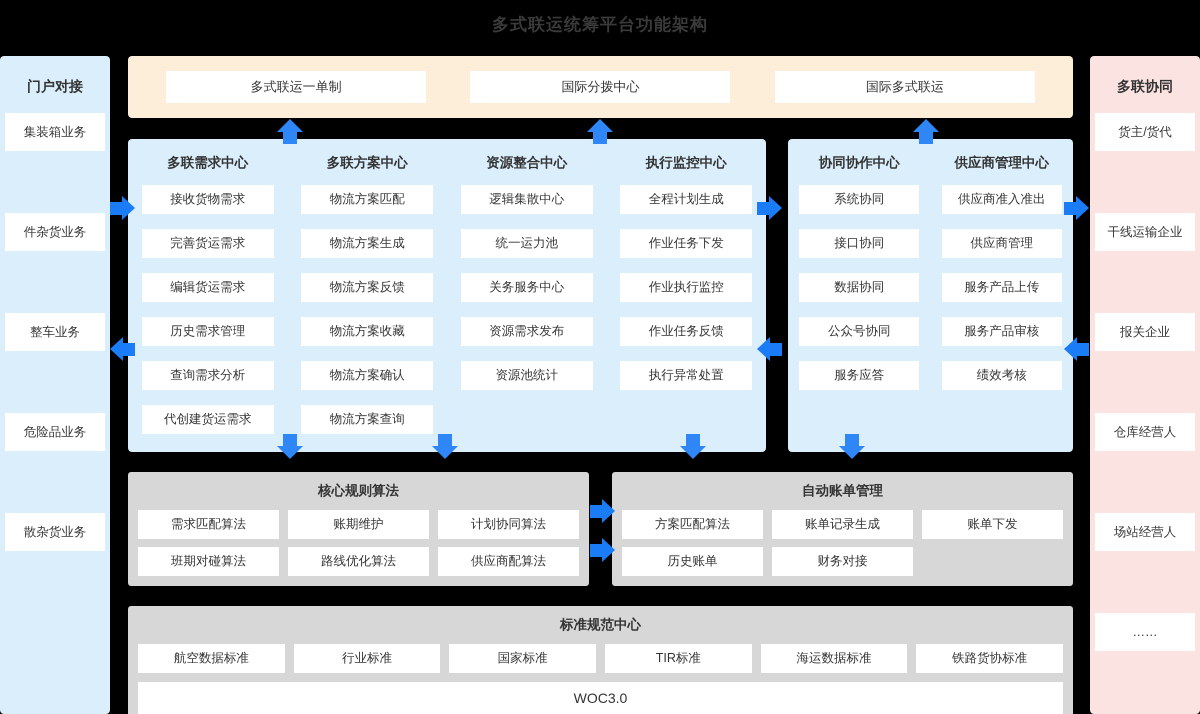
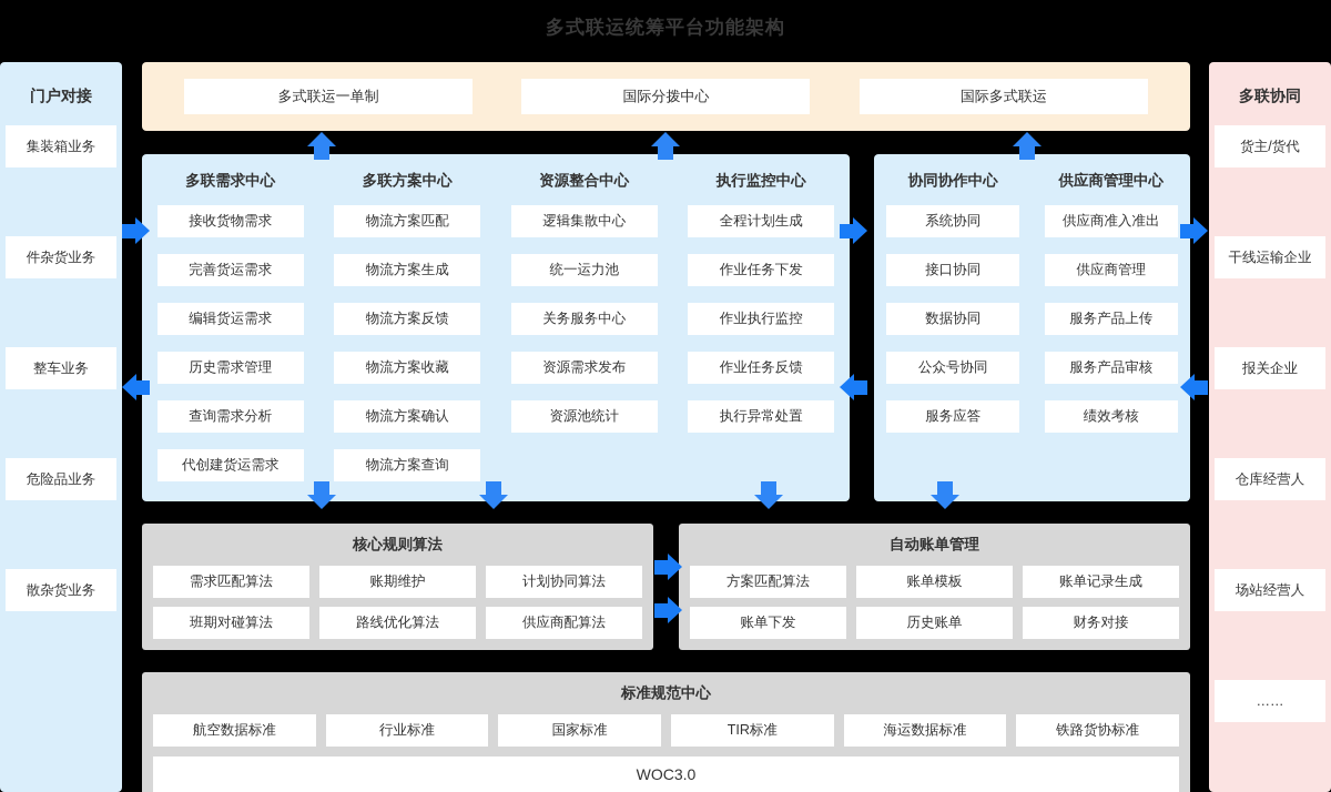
  多式联运统筹平台功能架构
  门户对接
  集装箱业务
  件杂货业务
  整车业务
  危险品业务
  散杂货业务
  多联协同
  货主/货代
  干线运输企业
  报关企业
  仓库经营人
  场站经营人
  ……
  多式联运一单制
  国际分拨中心
  国际多式联运
  多联需求中心
  接收货物需求
  完善货运需求
  编辑货运需求
  历史需求管理
  查询需求分析
  代创建货运需求
  多联方案中心
  物流方案匹配
  物流方案生成
  物流方案反馈
  物流方案收藏
  物流方案确认
  物流方案查询
  资源整合中心
  逻辑集散中心
  统一运力池
  关务服务中心
  资源需求发布
  资源池统计
  执行监控中心
  全程计划生成
  作业任务下发
  作业执行监控
  作业任务反馈
  执行异常处置
  协同协作中心
  系统协同
  接口协同
  数据协同
  公众号协同
  服务应答
  供应商管理中心
  供应商准入准出
  供应商管理
  服务产品上传
  服务产品审核
  绩效考核
  核心规则算法
  需求匹配算法
  账期维护
  计划协同算法
  班期对碰算法
  路线优化算法
  供应商配算法
  自动账单管理
  方案匹配算法
+ 账单模板
  账单记录生成
  账单下发
  历史账单
  财务对接
  标准规范中心
  航空数据标准
  行业标准
  国家标准
  TIR标准
  海运数据标准
  铁路货协标准
  WOC3.0
